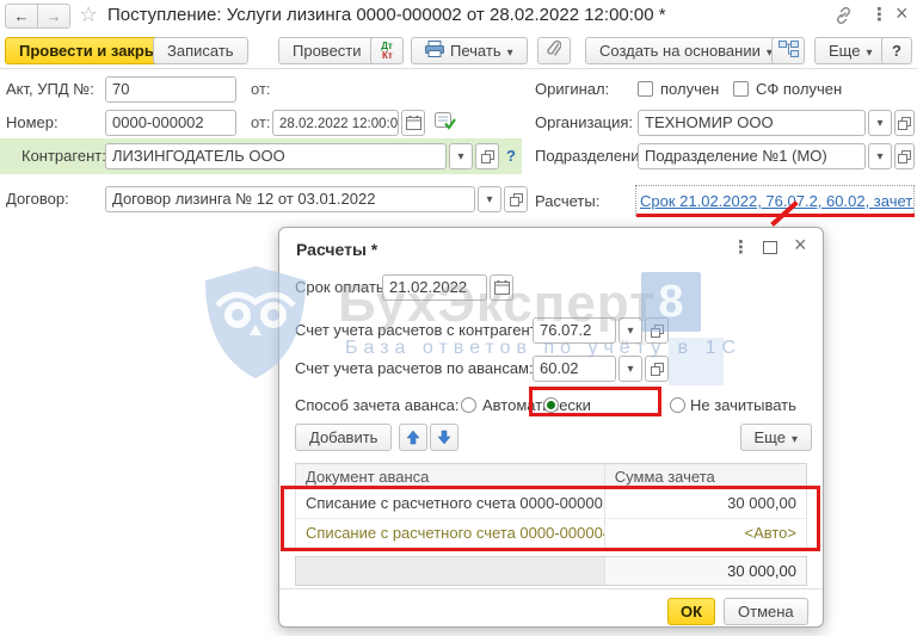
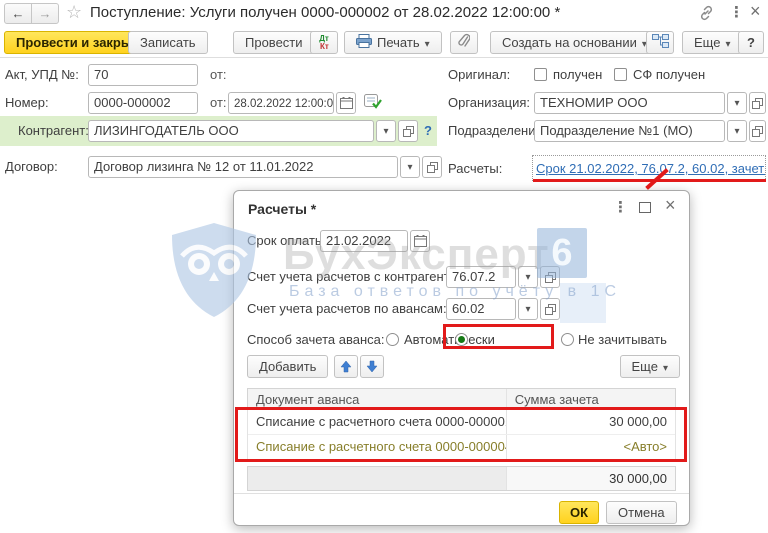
- Поступление: Услуги лизинга 0000-000002 от 28.02.2022 12:00:00 *
+ Поступление: Услуги получен 0000-000002 от 28.02.2022 12:00:00 *
  Провести и закры
  Записать
  Провести
  Дт
  Кт
  Печать
  Создать на основании
  Еще
  ?
  Акт, УПД №:
  70
  от:
  Номер:
  0000-000002
  от:
  28.02.2022 12:00:0
  Контрагент
  ЛИЗИНГОДАТЕЛЬ ООО
  ?
  Договор:
- Договор лизинга № 12 от 03.01.2022
+ Договор лизинга № 12 от 11.01.2022
  Оригинал:
  получен
  СФ получен
  Организация:
  ТЕХНОМИР ООО
  Подразделени
  Подразделение №1 (МО)
  Расчеты:
  Срок 21.02.2022, 76.07.2, 60.02, зачет
  Расчеты *
  Срок оплат
  21.02.2022
  Счет учета расчетов с контраген
  76.07.2
  Счет учета расчетов по авансам:
  60.02
  Способ зачета аванса:
  Автоматески
  Не зачитывать
  Добавить
  Еще
  Документ аванса
  Сумма зачета
  Списание с расчетного счета 0000-00000
  30 000,00
  Списание с расчетного счета 0000-00000
  <Авто>
  30 000,00
  ОК
  Отмена
  БухЭксперт
- 8
+ 6
  База ответов по учёту в 1С
